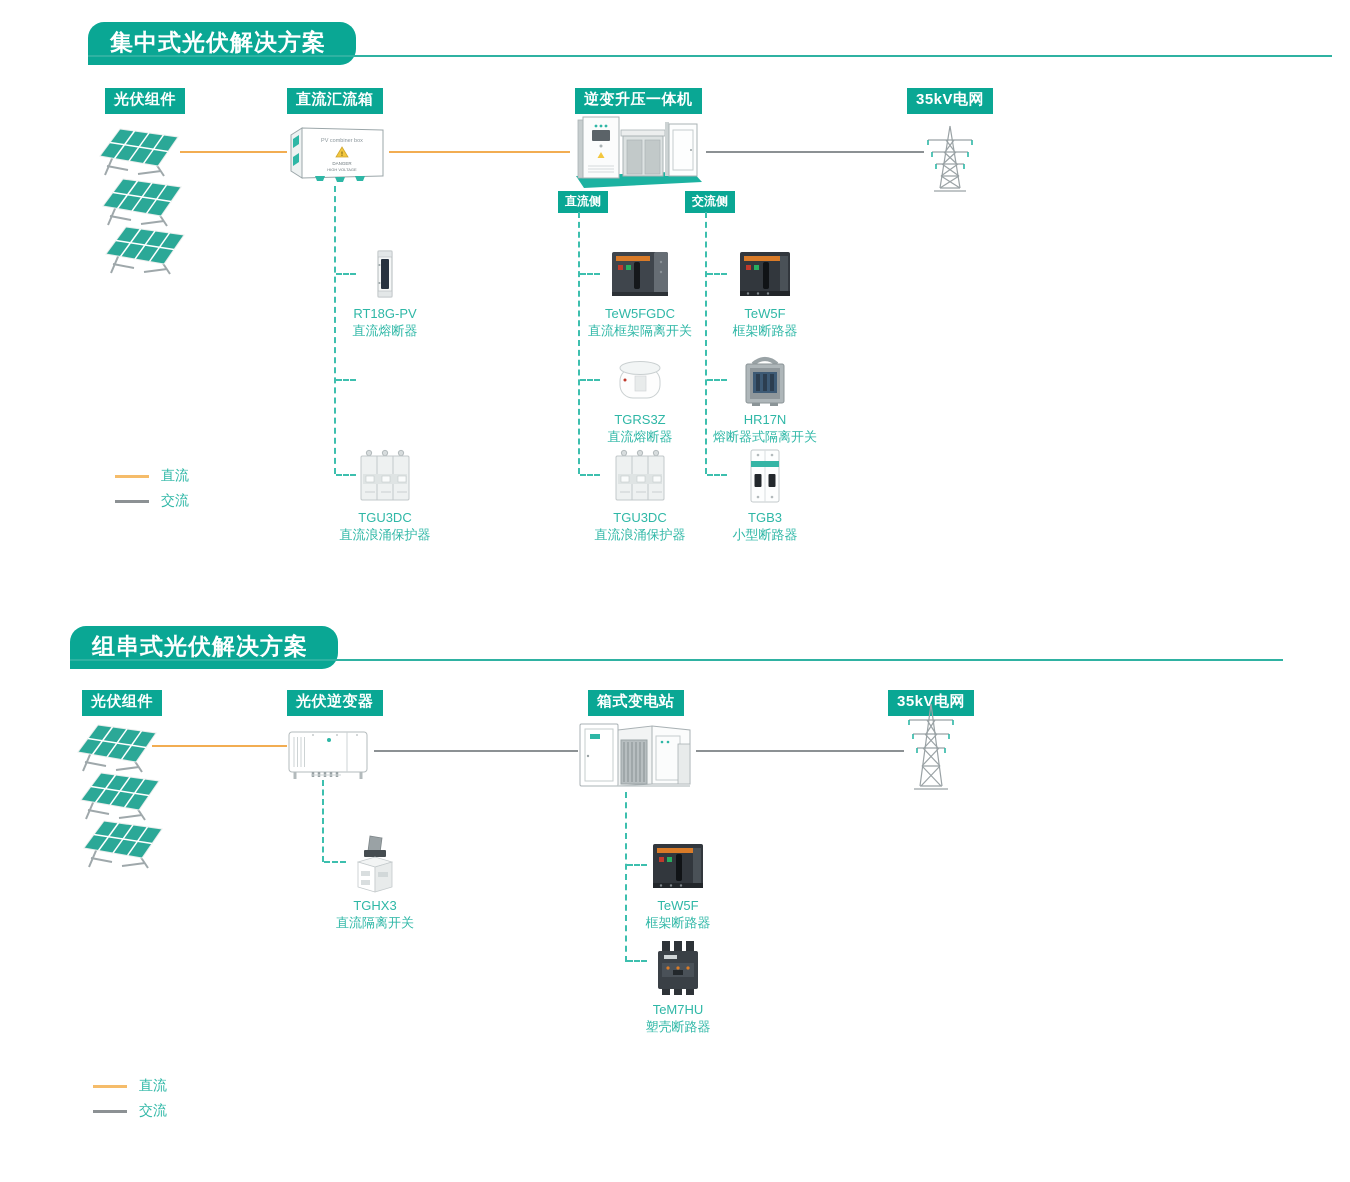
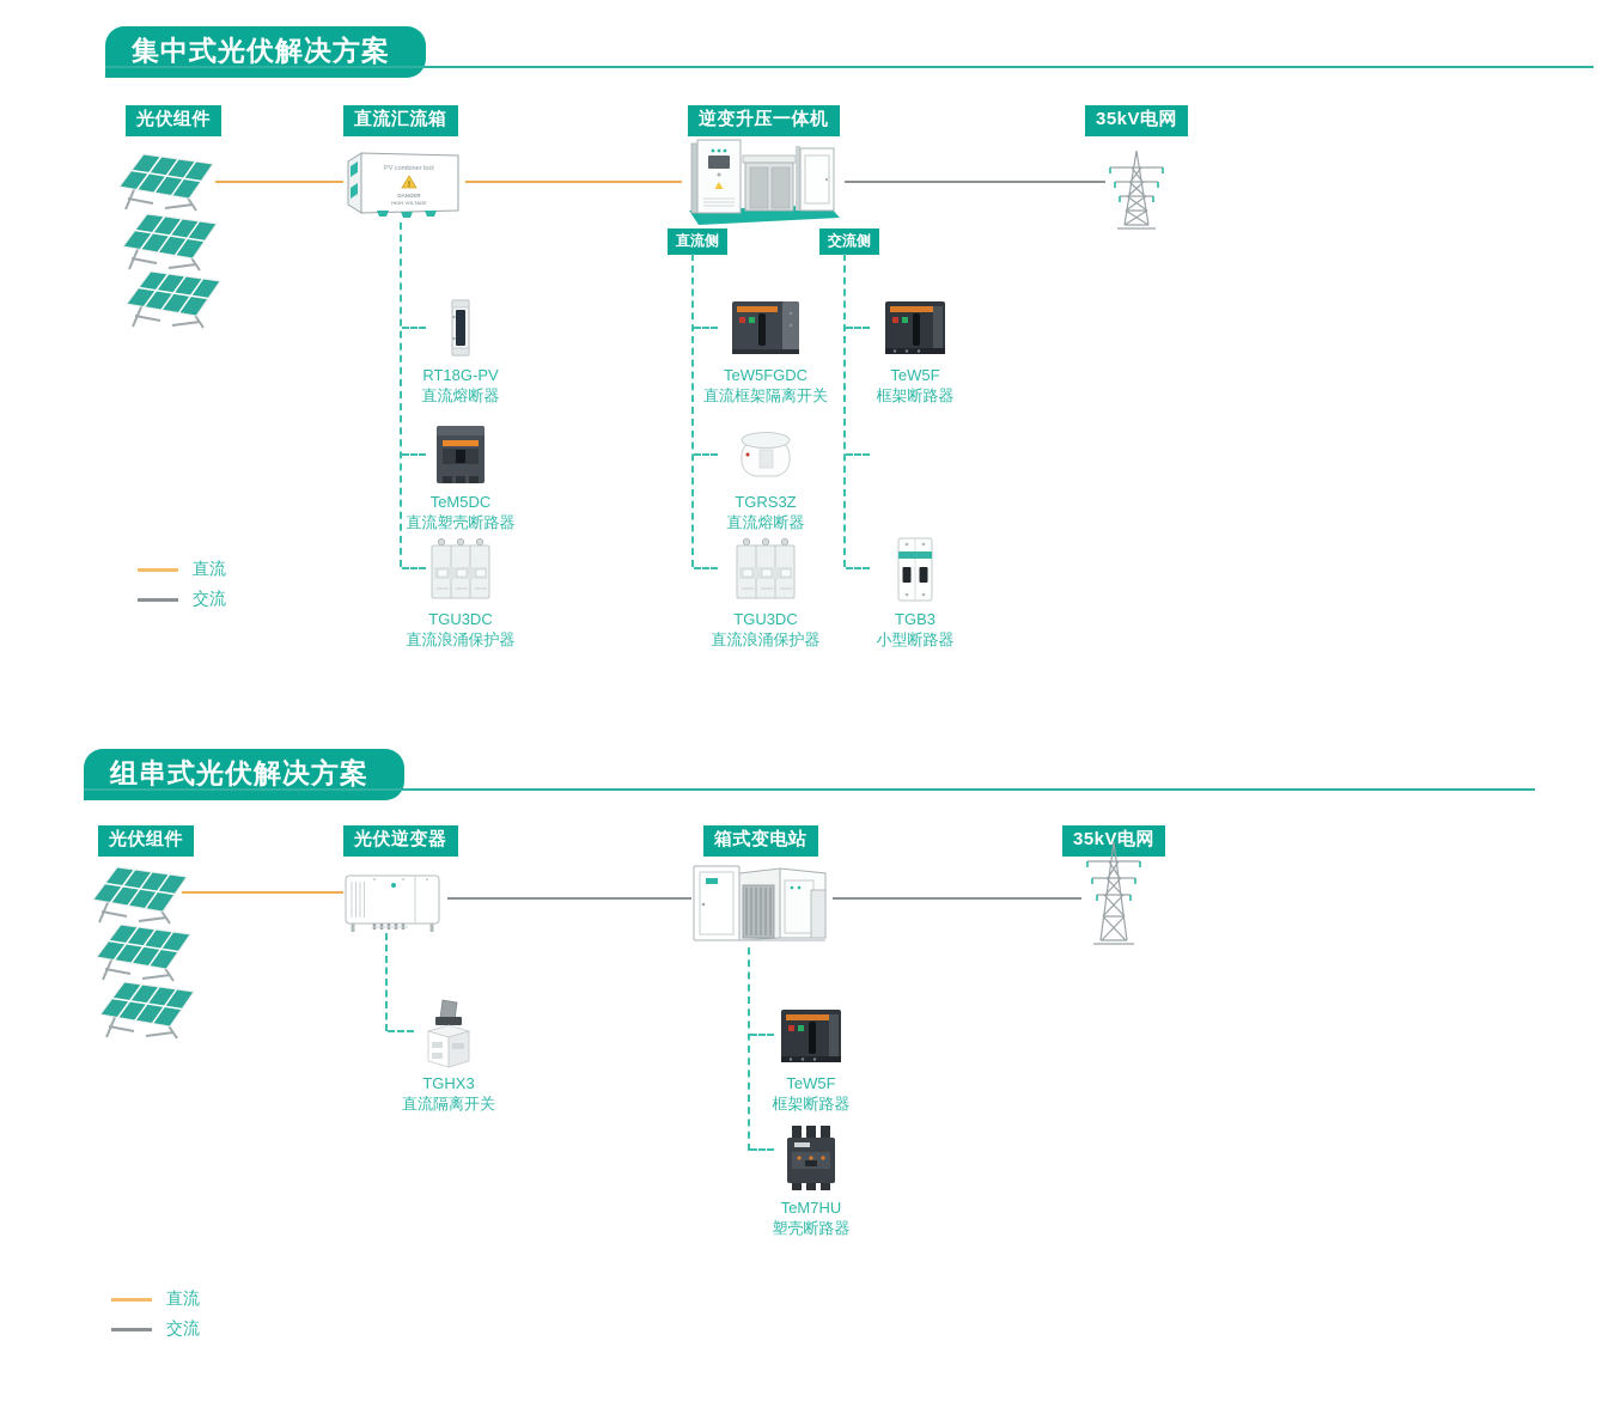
  集中式光伏解决方案
  光伏组件
  直流汇流箱
  逆变升压一体机
  35kV电网
  直流侧
  交流侧
  RT18G-PV
  直流熔断器
+ TeM5DC
+ 直流塑壳断路器
  TGU3DC
  直流浪涌保护器
  TeW5FGDC
  直流框架隔离开关
  TGRS3Z
  直流熔断器
  TGU3DC
  直流浪涌保护器
  TeW5F
  框架断路器
- HR17N
- 熔断器式隔离开关
  TGB3
  小型断路器
  直流
  交流
  组串式光伏解决方案
  光伏组件
  光伏逆变器
  箱式变电站
  35kV电网
  TGHX3
  直流隔离开关
  TeW5F
  框架断路器
  TeM7HU
  塑壳断路器
  直流
  交流
